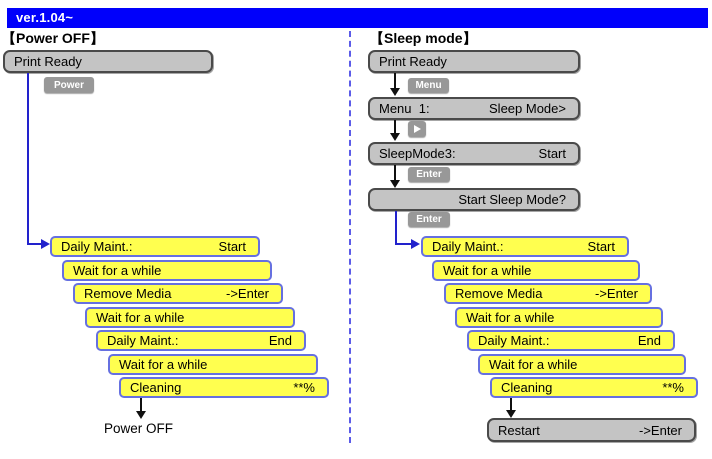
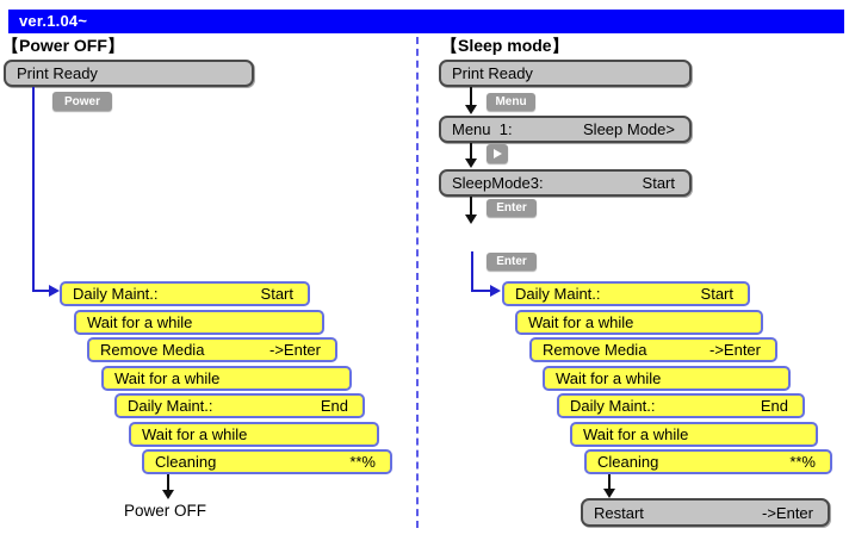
  ver.1.04~
  【Power OFF】
  Print Ready
  Power
  Daily Maint.:
  Start
  Wait for a while
  Remove Media
  ->Enter
  Wait for a while
  Daily Maint.:
  End
  Wait for a while
  Cleaning
  **%
  Power OFF
  【Sleep mode】
  Print Ready
  Menu
  Menu 1:
  Sleep Mode>
  SleepMode3:
  Start
  Enter
- Start Sleep Mode?
  Enter
  Daily Maint.:
  Start
  Wait for a while
  Remove Media
  ->Enter
  Wait for a while
  Daily Maint.:
  End
  Wait for a while
  Cleaning
  **%
  Restart
  ->Enter
